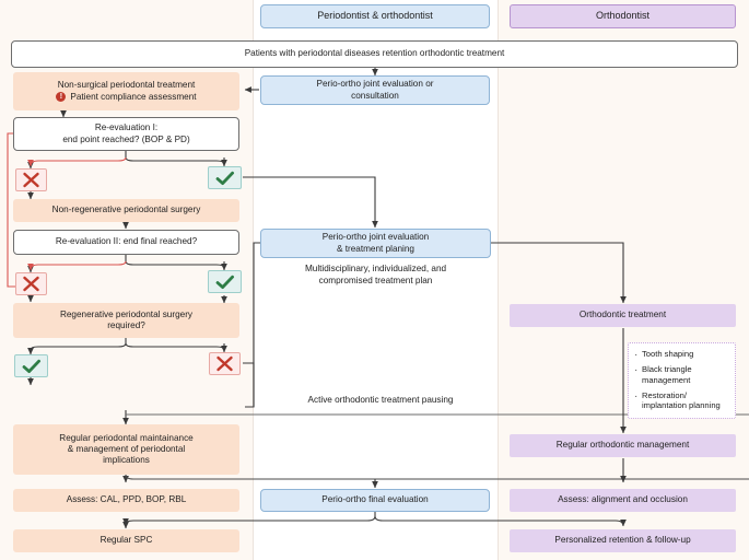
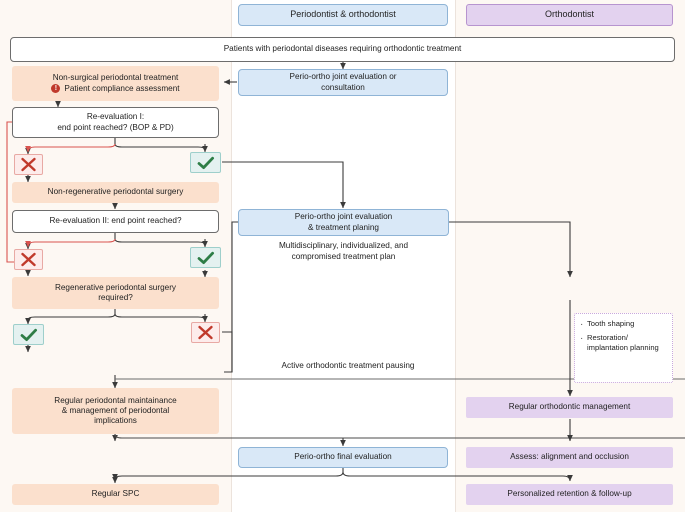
  Periodontist & orthodontist
  Orthodontist
- Patients with periodontal diseases retention orthodontic treatment
+ Patients with periodontal diseases requiring orthodontic treatment
  Perio-ortho joint evaluation or
  consultation
  Perio-ortho joint evaluation
  & treatment planing
  Multidisciplinary, individualized, and
  compromised treatment plan
  Active orthodontic treatment pausing
  Perio-ortho final evaluation
  Non-surgical periodontal treatment
  Patient compliance assessment
  Re-evaluation I:
  end point reached? (BOP & PD)
  Non-regenerative periodontal surgery
- Re-evaluation II: end final reached?
+ Re-evaluation II: end point reached?
  Regenerative periodontal surgery
  required?
  Regular periodontal maintainance
  & management of periodontal
  implications
- Assess: CAL, PPD, BOP, RBL
  Regular SPC
- Orthodontic treatment
  Tooth shaping
- Black triangle management
  Restoration/ implantation planning
  Regular orthodontic management
  Assess: alignment and occlusion
  Personalized retention & follow-up
